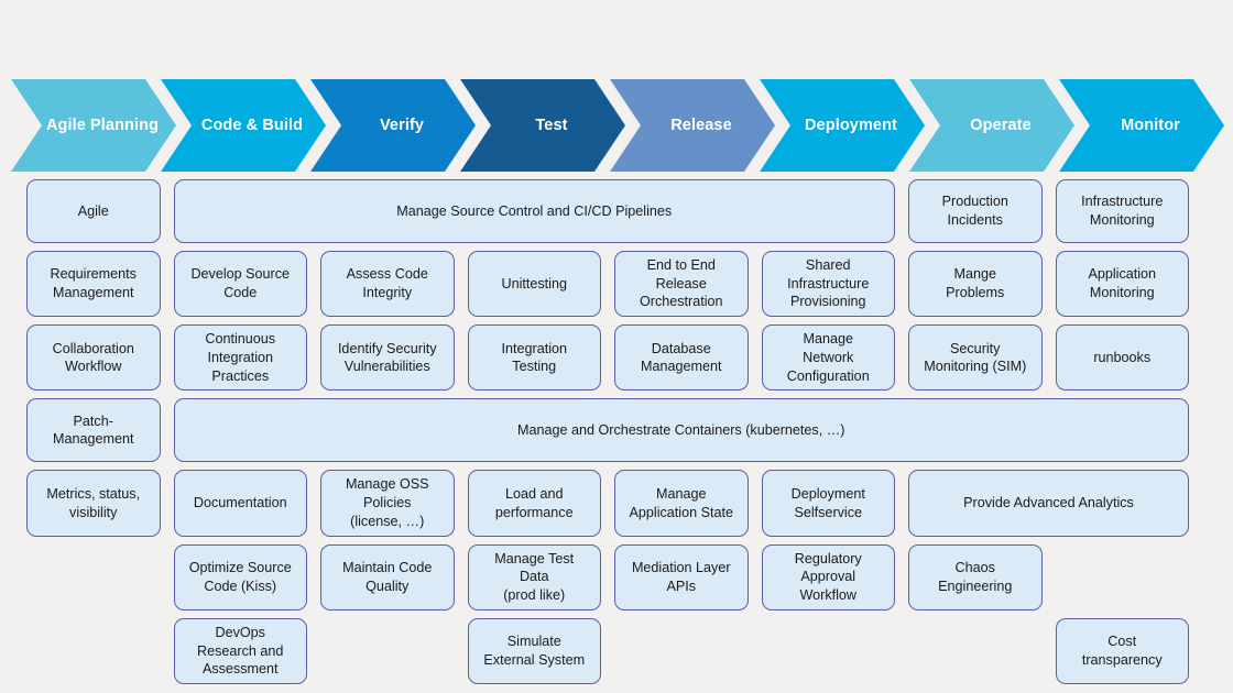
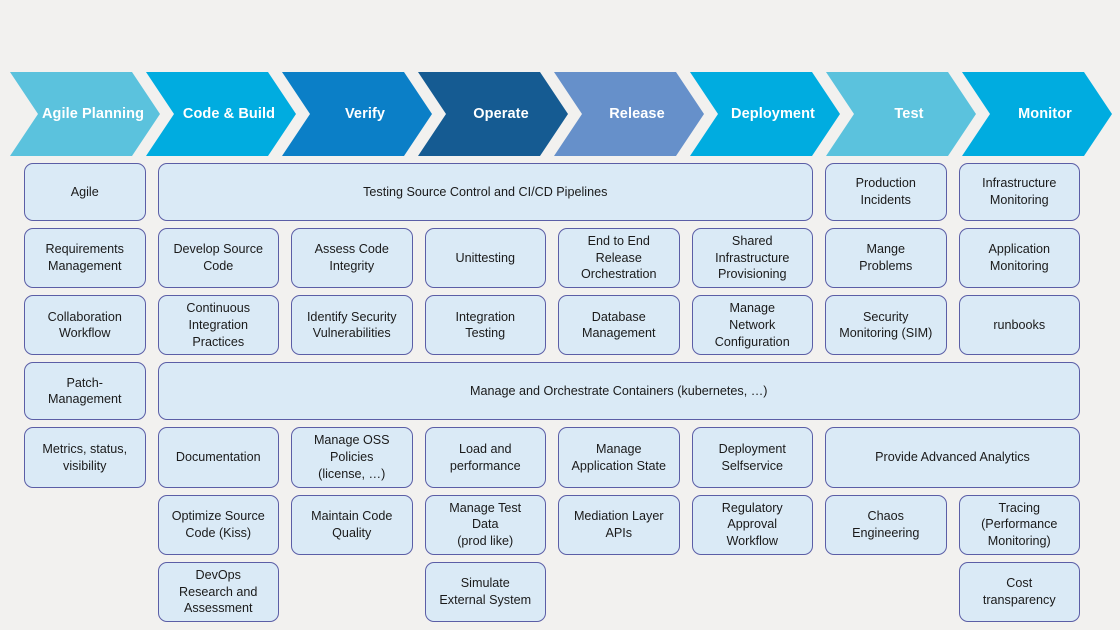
  Agile Planning
  Code & Build
  Verify
- Test
+ Operate
  Release
  Deployment
- Operate
+ Test
  Monitor
  Agile
- Manage Source Control and CI/CD Pipelines
+ Testing Source Control and CI/CD Pipelines
  Production
  Incidents
  Infrastructure
  Monitoring
  Requirements
  Management
  Develop Source
  Code
  Assess Code
  Integrity
  Unittesting
  End to End
  Release
  Orchestration
  Shared
  Infrastructure
  Provisioning
  Mange
  Problems
  Application
  Monitoring
  Collaboration
  Workflow
  Continuous
  Integration
  Practices
  Identify Security
  Vulnerabilities
  Integration
  Testing
  Database
  Management
  Manage
  Network
  Configuration
  Security
  Monitoring (SIM)
  runbooks
  Patch-
  Management
  Manage and Orchestrate Containers (kubernetes, …)
  Metrics, status,
  visibility
  Documentation
  Manage OSS
  Policies
  (license, …)
  Load and
  performance
  Manage
  Application State
  Deployment
  Selfservice
  Provide Advanced Analytics
  Optimize Source
  Code (Kiss)
  Maintain Code
  Quality
  Manage Test
  Data
  (prod like)
  Mediation Layer
  APIs
  Regulatory
  Approval
  Workflow
  Chaos
  Engineering
+ Tracing
+ (Performance
+ Monitoring)
  DevOps
  Research and
  Assessment
  Simulate
  External System
  Cost
  transparency
